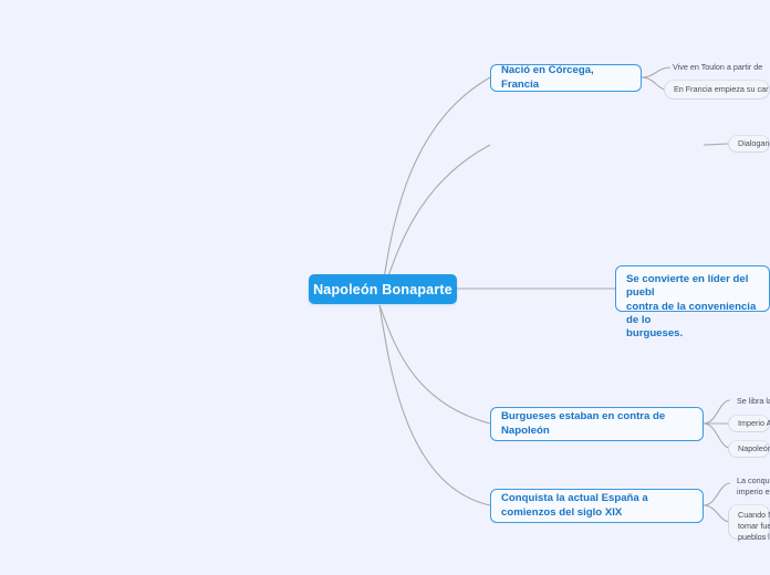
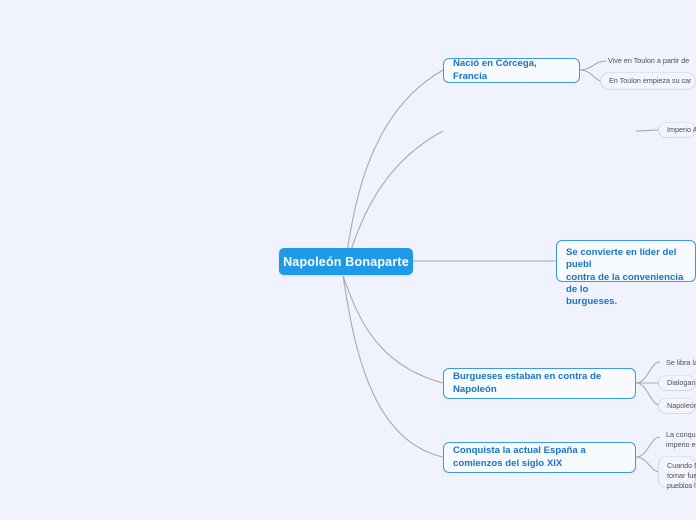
  Napoleón Bonaparte
  Nació en Córcega, Francia
  Vive en Toulon a partir de
- En Francia empieza su car
+ En Toulon empieza su car
- Dialogan
+ Imperio A
  Se convierte en líder del puebl
  contra de la conveniencia de lo
  burgueses.
  Burgueses estaban en contra de
  Napoleón
  Se libra l
- Imperio A
+ Dialogan
  Napoleó
  Conquista la actual España a
  comienzos del siglo XIX
  La conqu
  imperio e
  Cuando
  tomar fue
  pueblos l
